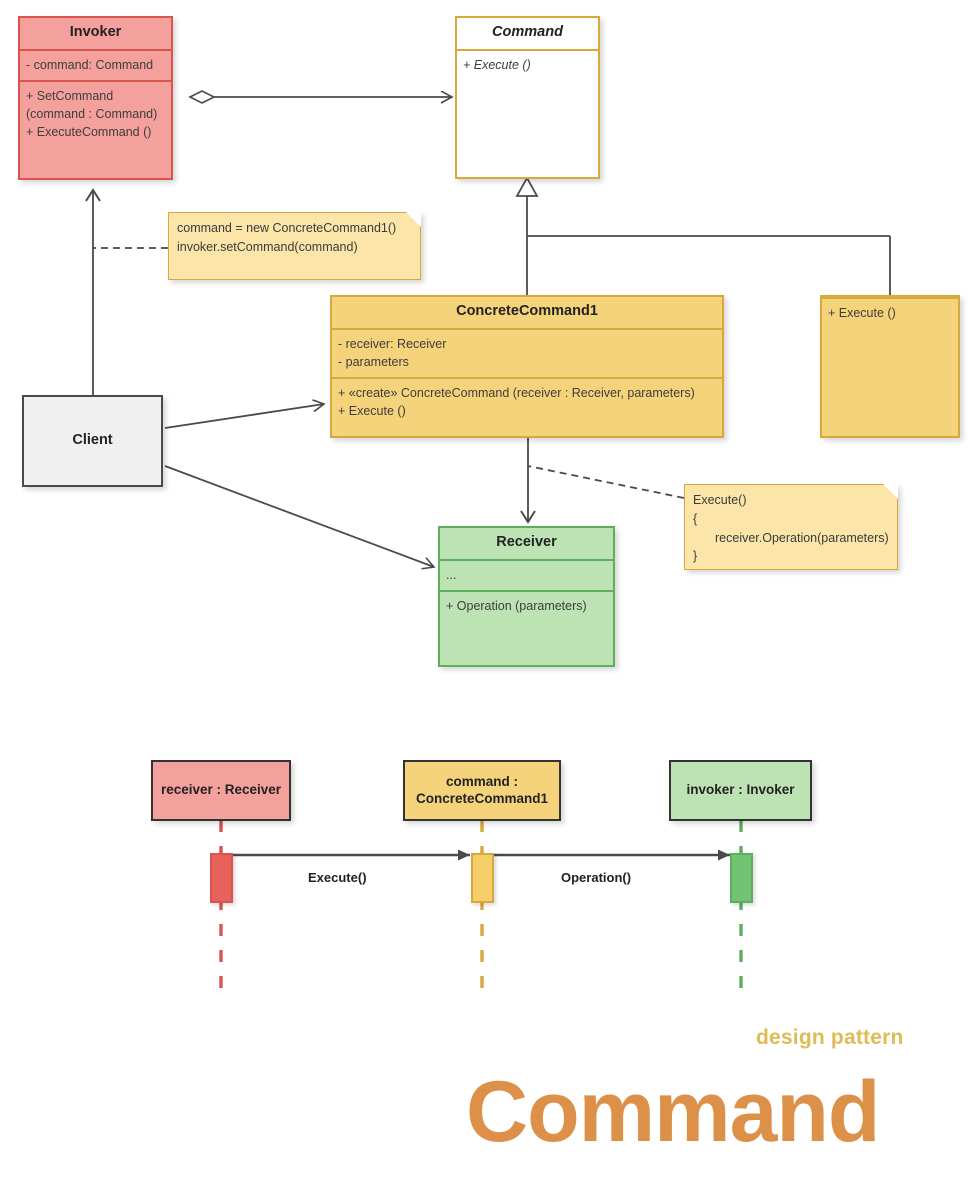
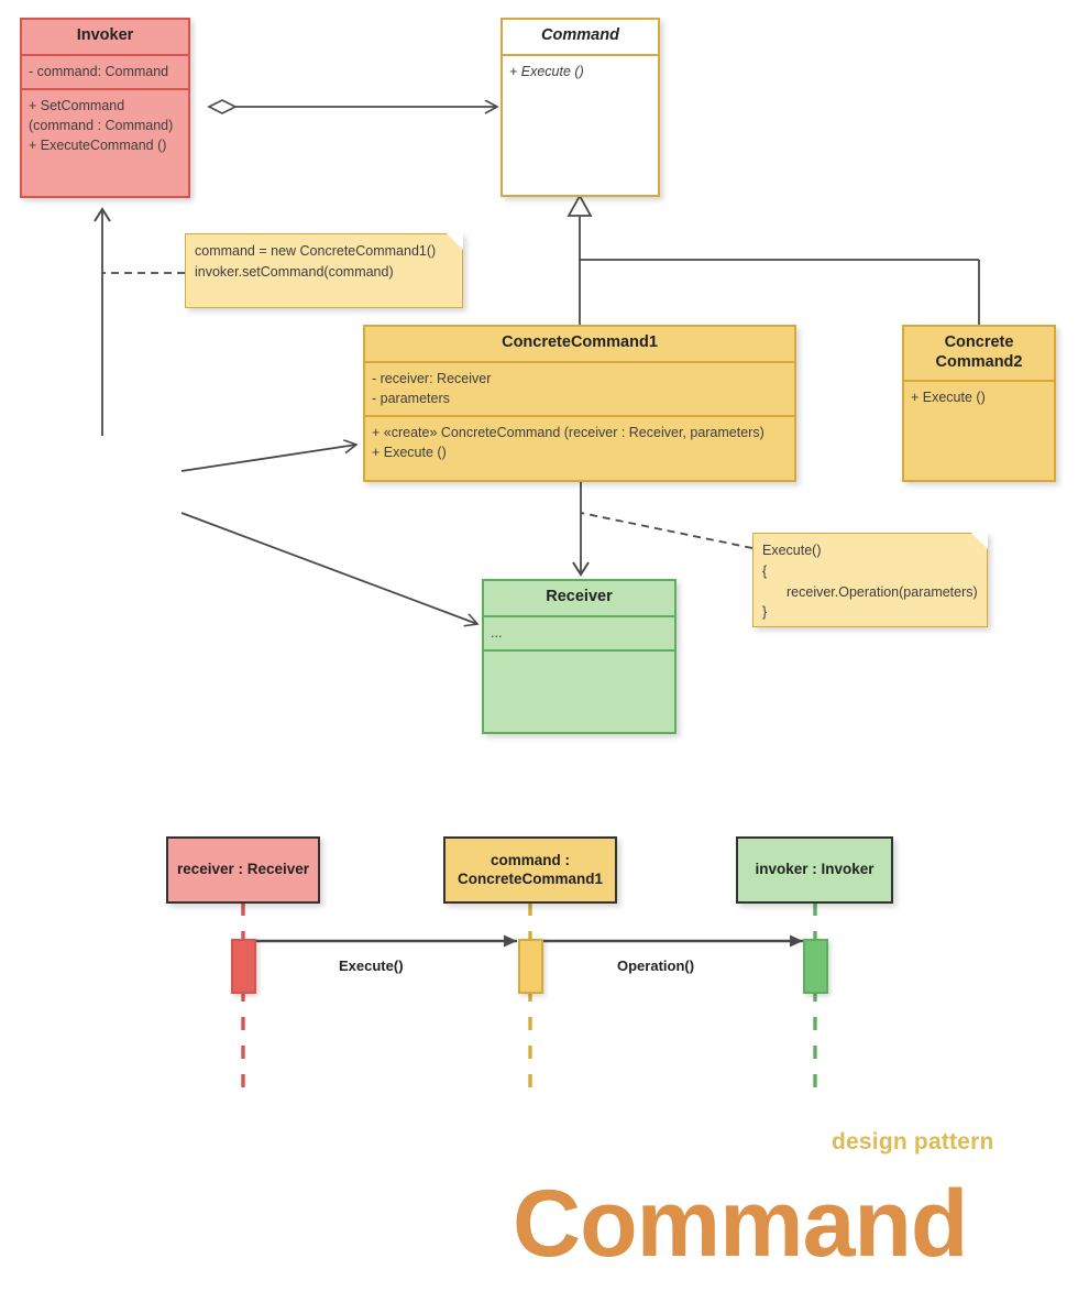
  Invoker
  - command: Command
  + SetCommand
  (command : Command)
  + ExecuteCommand ()
  Command
  + Execute ()
  ConcreteCommand1
  - receiver: Receiver
  - parameters
  + «create» ConcreteCommand (receiver : Receiver, parameters)
  + Execute ()
+ Concrete
+ Command2
  + Execute ()
  Receiver
  ...
- + Operation (parameters)
- Client
  command = new ConcreteCommand1()
  invoker.setCommand(command)
  Execute()
  {
  receiver.Operation(parameters)
  }
  receiver : Receiver
  command :
  ConcreteCommand1
  invoker : Invoker
  Execute()
  Operation()
  design pattern
  Command
